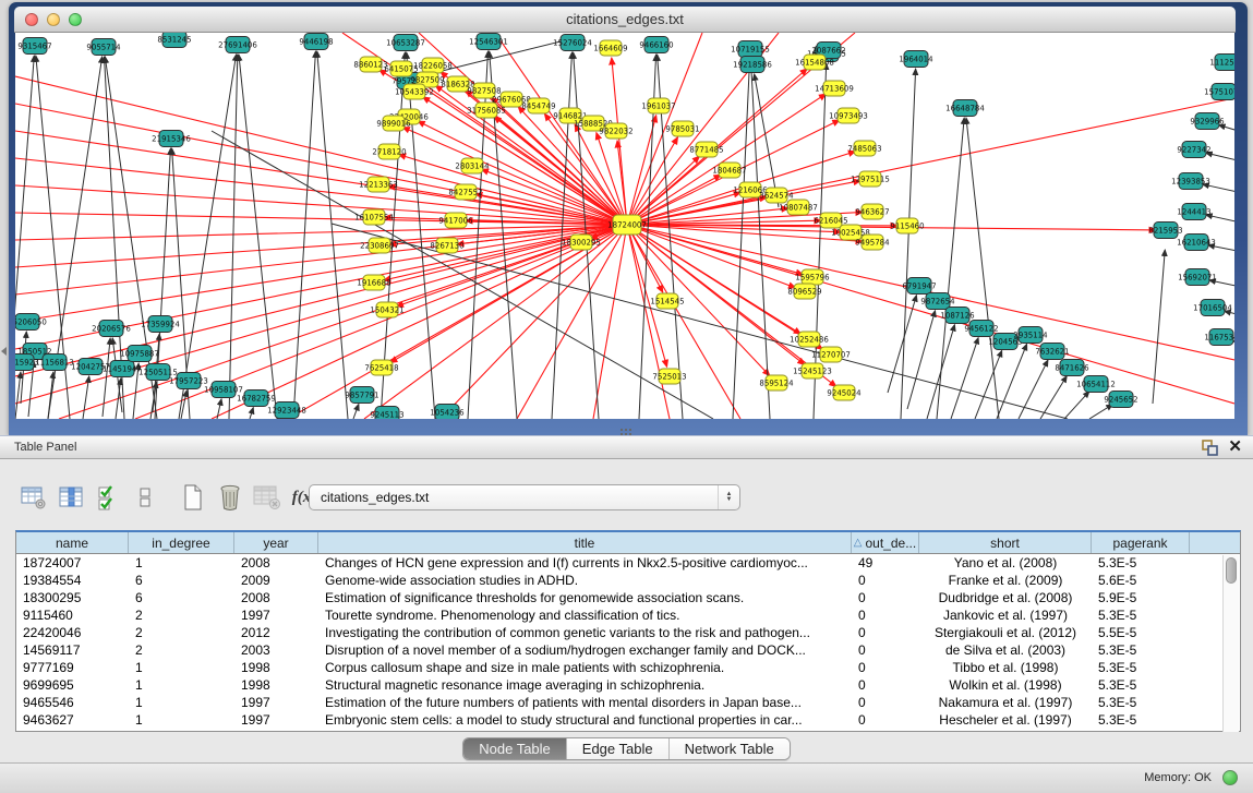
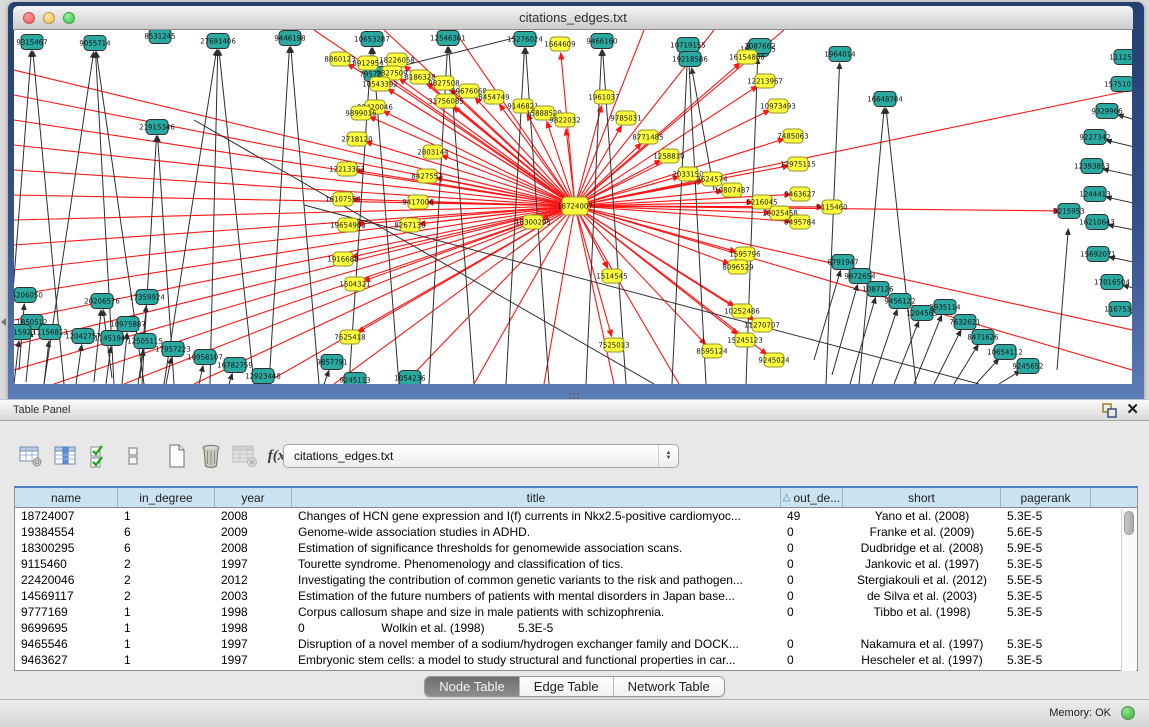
  citations_edges.txt
  9315467
  9055714
  8531245
  27691406
  9446198
  10653287
  12546301
  15276024
  9466160
  10719155
  1964014
  21915346
  79572
  19218586
  2087662
  16648784
  8215953
  11125
  157510
  9329966
  9227342
  12393853
  1244413
  16210643
  15692071
  17016504
  116753
  6791947
  9872654
  1087126
  9456122
  120456
  2935114
  7632621
  8471626
  10654112
  9245652
  20206576
  17359924
  1850512
  15923
  11156813
  12042757
  11451947
  10975887
  12505115
  17957223
  10958107
  16782759
  12923448
  9857791
  5206050
  9245113
  1054236
  8860123
- 6415075
+ 8912954
  18226058
  9827509
  10543392
  8186328
  9827508
  2967606
  31756085
  8454749
  914682
  1588852
  9822032
  9899016
  2718120
  2803144
  12213363
  8427552
  16107554
  9417006
- 22308607
+ 19654903
  8267130
  18300295
  1664609
  1961037
  9785031
  8771485
- 1804687
+ 1258810
- 1216066
+ 2033150
  16154808
- 14713609
+ 12213967
  10973493
  7485063
  12975115
  9463627
  3624574
  10807487
  6216045
  10025458
  9115460
  9495784
  1514545
  1595796
  8096529
  10252486
  11270707
  15245123
  8595124
  1916688
  1504321
  7625418
  7525013
  9245024
  18724007
  Table Panel
  ✕
  f(x
  citations_edges.txt
  name
  in_degree
  year
  title
  △
  out_de...
  short
  pagerank
  18724007
  1
  2008
  Changes of HCN gene expression and I(f) currents in Nkx2.5-positive cardiomyoc...
  49
  Yano et al. (2008)
  5.3E-5
  19384554
  6
  2009
  Genome-wide association studies in ADHD.
  0
  Franke et al. (2009)
  5.6E-5
  18300295
  6
  2008
  Estimation of significance thresholds for genomewide association scans.
  0
  Dudbridge et al. (2008)
  5.9E-5
  9115460
  2
  1997
  Tourette syndrome. Phenomenology and classification of tics.
  0
  Jankovic et al. (1997)
  5.3E-5
  22420046
  2
  2012
  Investigating the contribution of common genetic variants to the risk and pathogen...
  0
  Stergiakouli et al. (2012)
  5.5E-5
  14569117
  2
  2003
- Disruption of a novel member of a sodium/hydrogen exchanger family and DOCK...
+ Estimation of the future numbers of patients with mental disorders in Japan base...
  0
  de Silva et al. (2003)
  5.3E-5
  9777169
  1
  1998
  Corpus callosum shape and size in male patients with schizophrenia.
  0
  Tibbo et al. (1998)
  5.3E-5
  9699695
  1
  1998
- Structural magnetic resonance image averaging in schizophrenia.
  0
  Wolkin et al. (1998)
  5.3E-5
  9465546
  1
  1997
- Estimation of the future numbers of patients with mental disorders in Japan base...
+ Disruption of a novel member of a sodium/hydrogen exchanger family and DOCK...
  0
  Nakamura et al. (1997)
  5.3E-5
  9463627
  1
  1997
  Embryonic stem cells: a model to study structural and functional properties in car...
  0
  Hescheler et al. (1997)
  5.3E-5
  Node Table
  Edge Table
  Network Table
  Memory: OK
